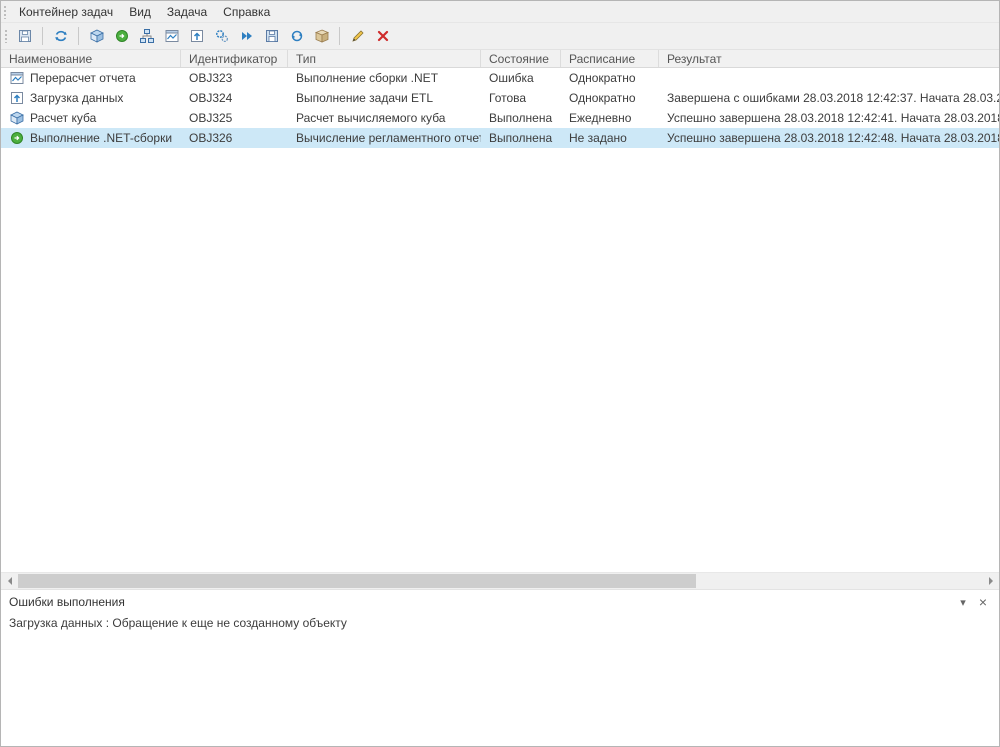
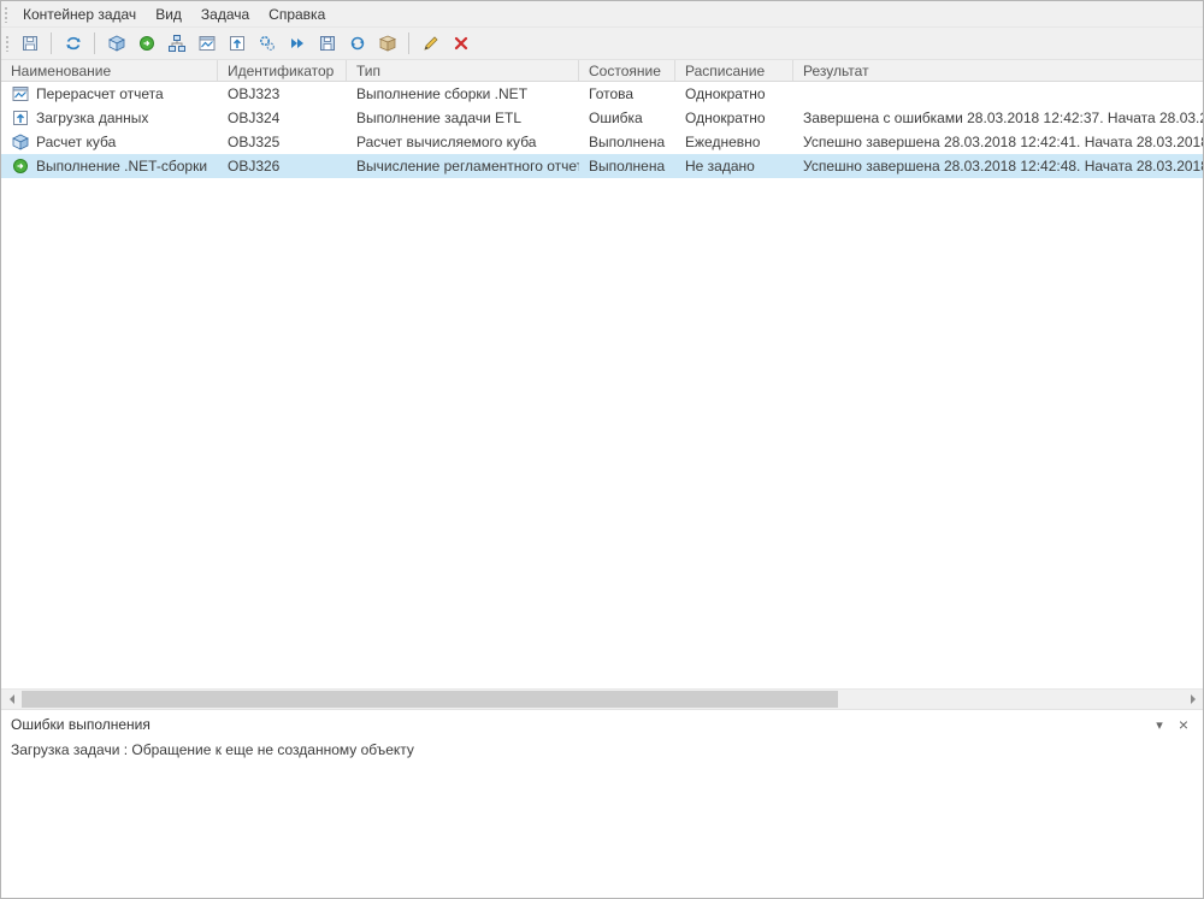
  Контейнер задач
  Вид
  Задача
  Справка
  Наименование
  Идентификатор
  Тип
  Состояние
  Расписание
  Результат
  Перерасчет отчета
  OBJ323
  Выполнение сборки .NET
- Ошибка
+ Готова
  Однократно
  Загрузка данных
  OBJ324
  Выполнение задачи ETL
- Готова
+ Ошибка
  Однократно
  Завершена с ошибками 28.03.2018 12:42:37. Начата 28.03.
  Расчет куба
  OBJ325
  Расчет вычисляемого куба
  Выполнена
  Ежедневно
  Успешно завершена 28.03.2018 12:42:41. Начата 28.03.201
  Выполнение .NET-сборки
  OBJ326
  Вычисление регламентного отче
  Выполнена
  Не задано
  Успешно завершена 28.03.2018 12:42:48. Начата 28.03.201
  Ошибки выполнения
  ▾
  ×
- Загрузка данных : Обращение к еще не созданному объекту
+ Загрузка задачи : Обращение к еще не созданному объекту
